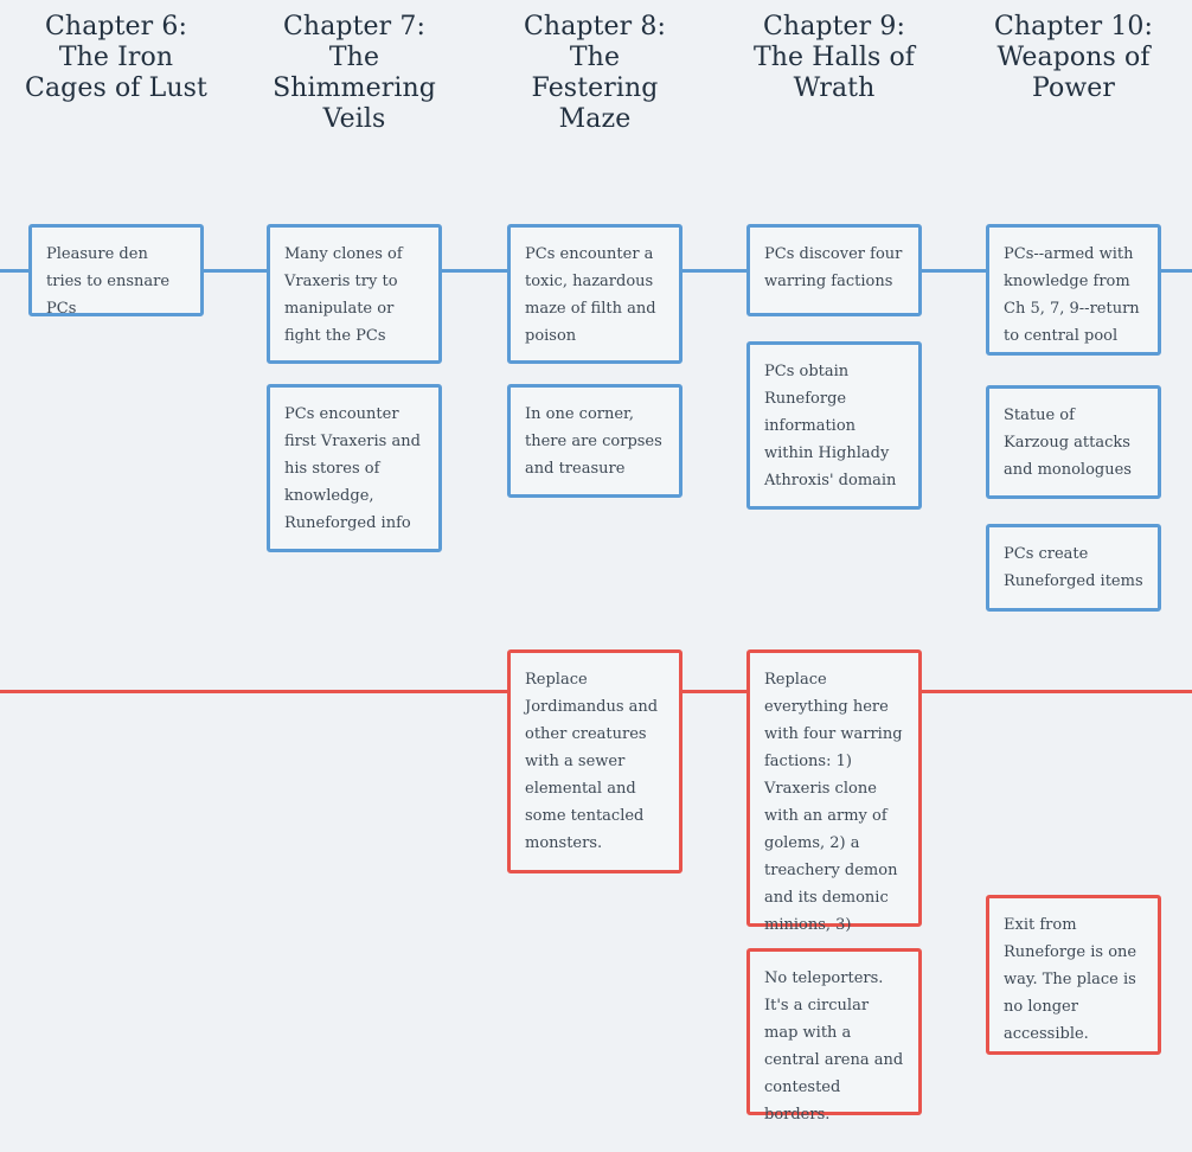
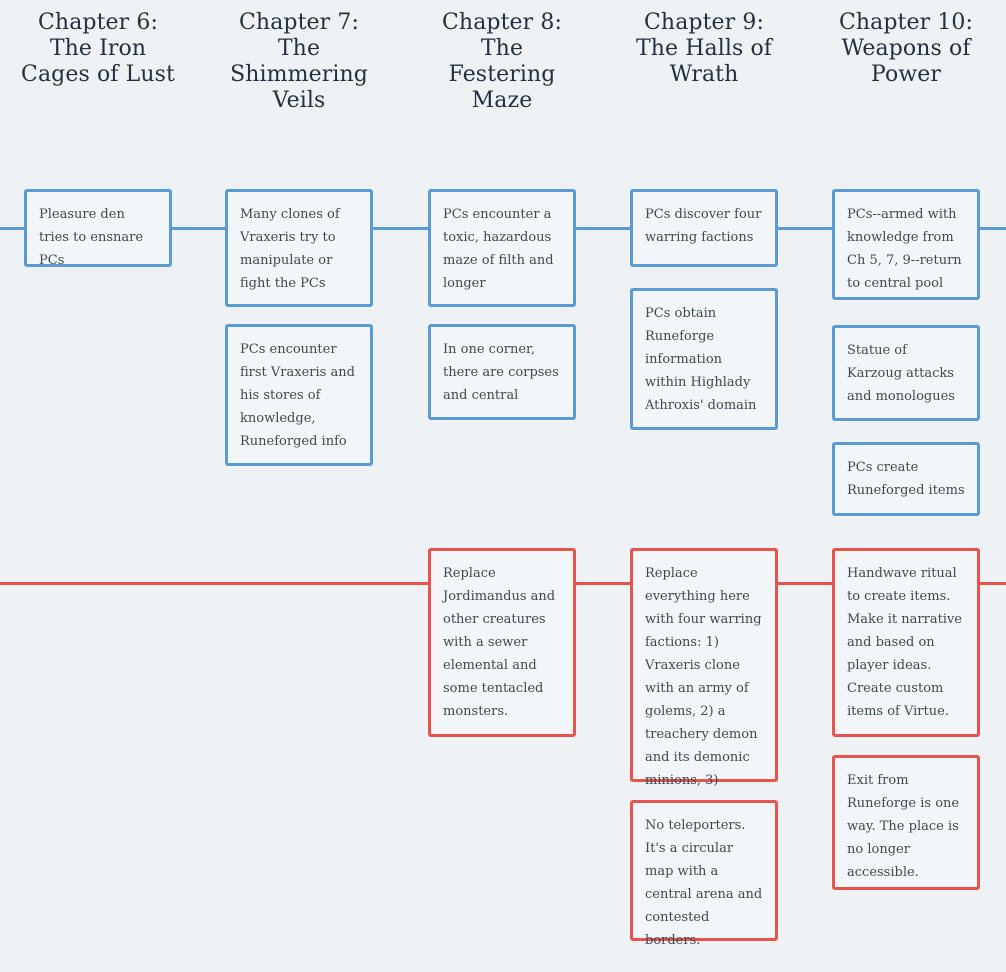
  Chapter 6:
  The Iron
  Cages of Lust
  Chapter 7:
  The
  Shimmering
  Veils
  Chapter 8:
  The
  Festering
  Maze
  Chapter 9:
  The Halls of
  Wrath
  Chapter 10:
  Weapons of
  Power
  Pleasure den tries to ensnare PCs
  Many clones of Vraxeris try to manipulate or fight the PCs
  PCs encounter first Vraxeris and his stores of knowledge, Runeforged info
- PCs encounter a toxic, hazardous maze of filth and poison
+ PCs encounter a toxic, hazardous maze of filth and longer
- In one corner, there are corpses and treasure
+ In one corner, there are corpses and central
  PCs discover four warring factions
  PCs obtain Runeforge information within Highlady Athroxis' domain
  PCs--armed with knowledge from Ch 5, 7, 9--return to central pool
  Statue of Karzoug attacks and monologues
  PCs create Runeforged items
  Replace Jordimandus and other creatures with a sewer elemental and some tentacled monsters.
  Replace everything here with four warring factions: 1) Vraxeris clone with an army of golems, 2) a treachery demon and its demonic minions, 3)
  No teleporters. It's a circular map with a central arena and contested borders.
+ Handwave ritual to create items. Make it narrative and based on player ideas. Create custom items of Virtue.
  Exit from Runeforge is one way. The place is no longer accessible.
